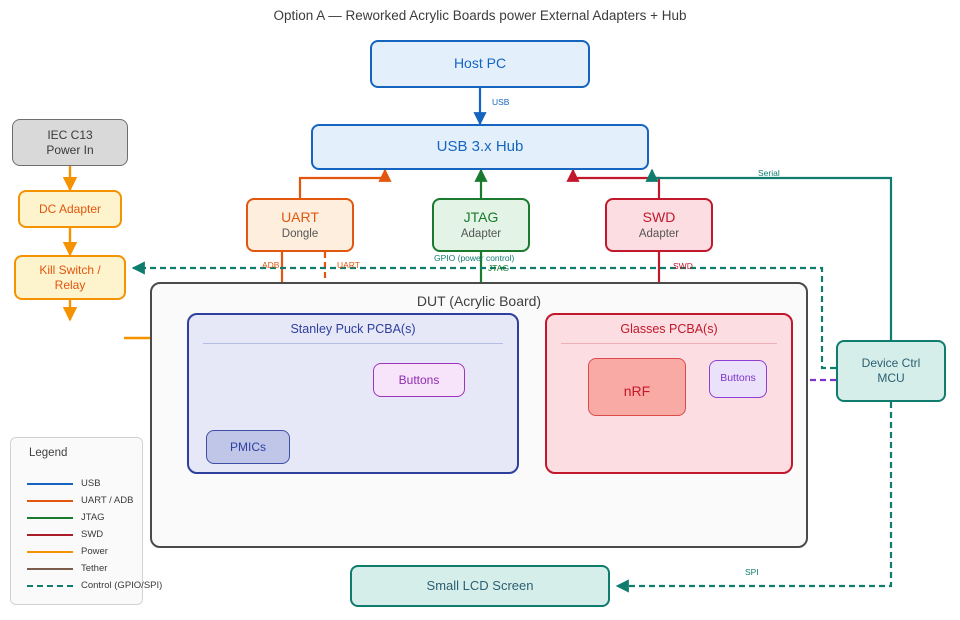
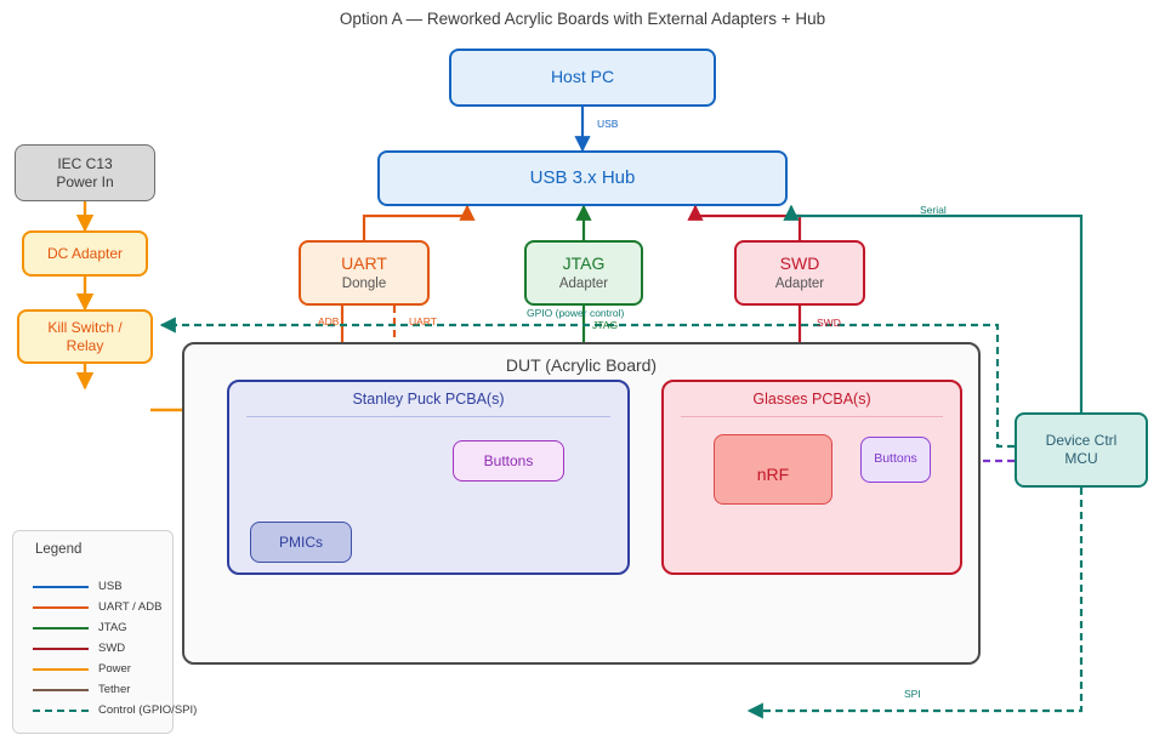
- Option A — Reworked Acrylic Boards power External Adapters + Hub
+ Option A — Reworked Acrylic Boards with External Adapters + Hub
  USB
  ADB
  UART
  JTAG
  SWD
  GPIO (power control)
  Serial
  SPI
  DUT (Acrylic Board)
  Stanley Puck PCBA(s)
  Glasses PCBA(s)
  Host PC
  USB 3.x Hub
  UART
  Dongle
  JTAG
  Adapter
  SWD
  Adapter
  IEC C13
  Power In
  DC Adapter
  Kill Switch /
  Relay
  Device Ctrl
  MCU
- Small LCD Screen
  PMICs
  Buttons
  nRF
  Buttons
  Legend
  USB
  UART / ADB
  JTAG
  SWD
  Power
  Tether
  Control (GPIO/SPI)
